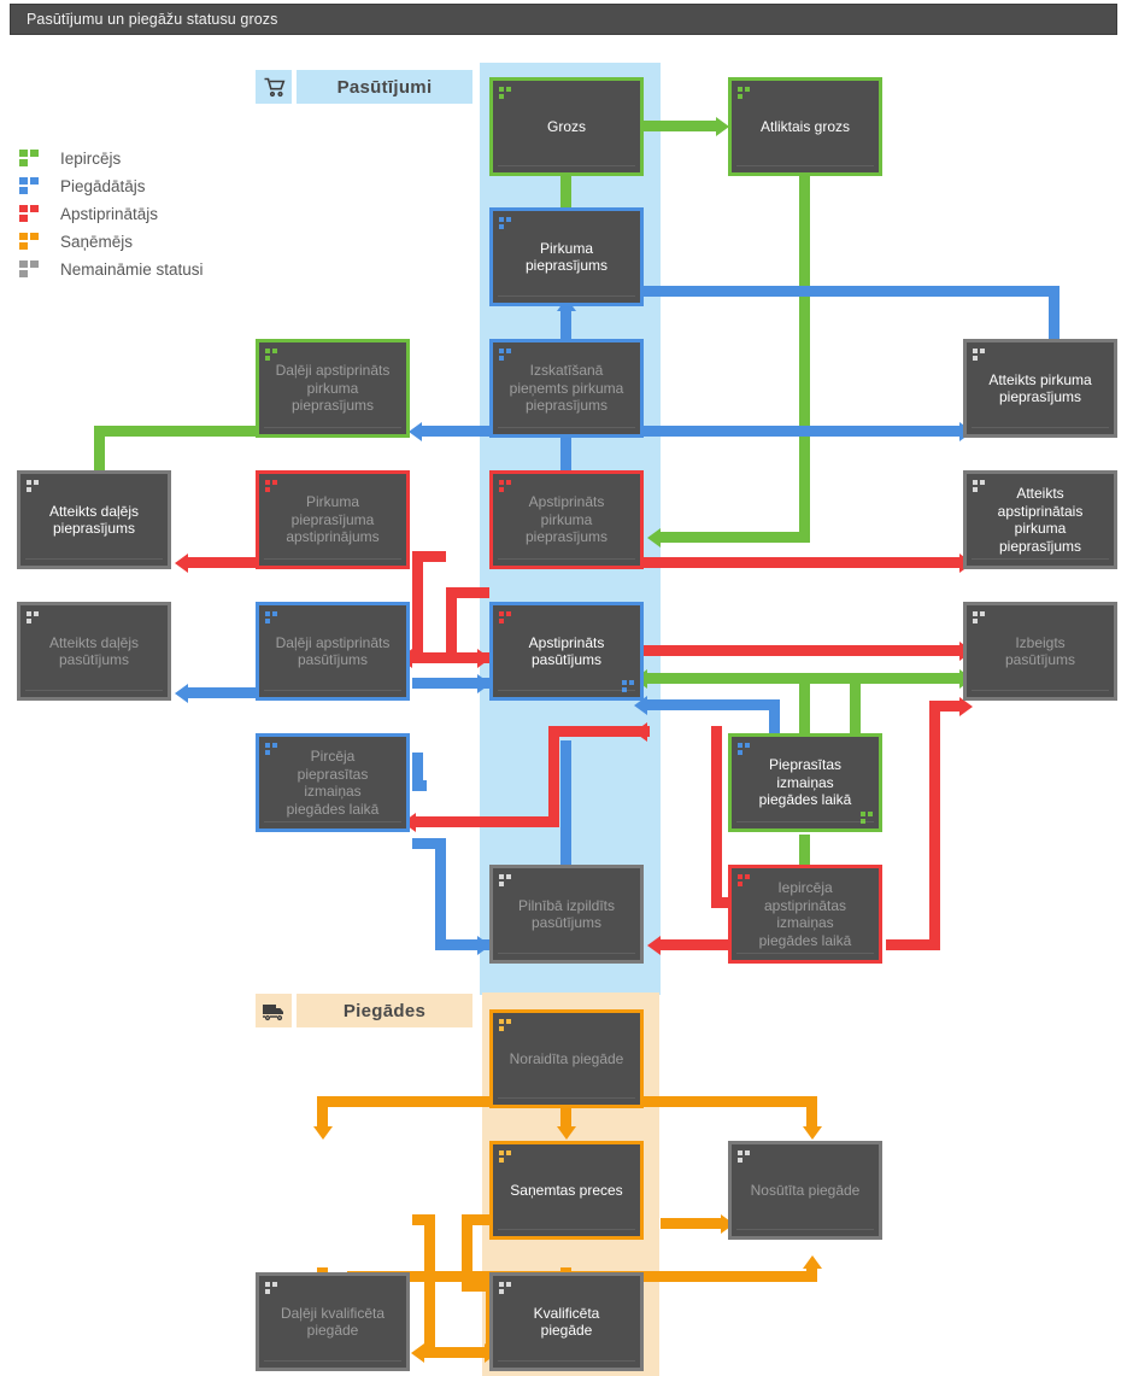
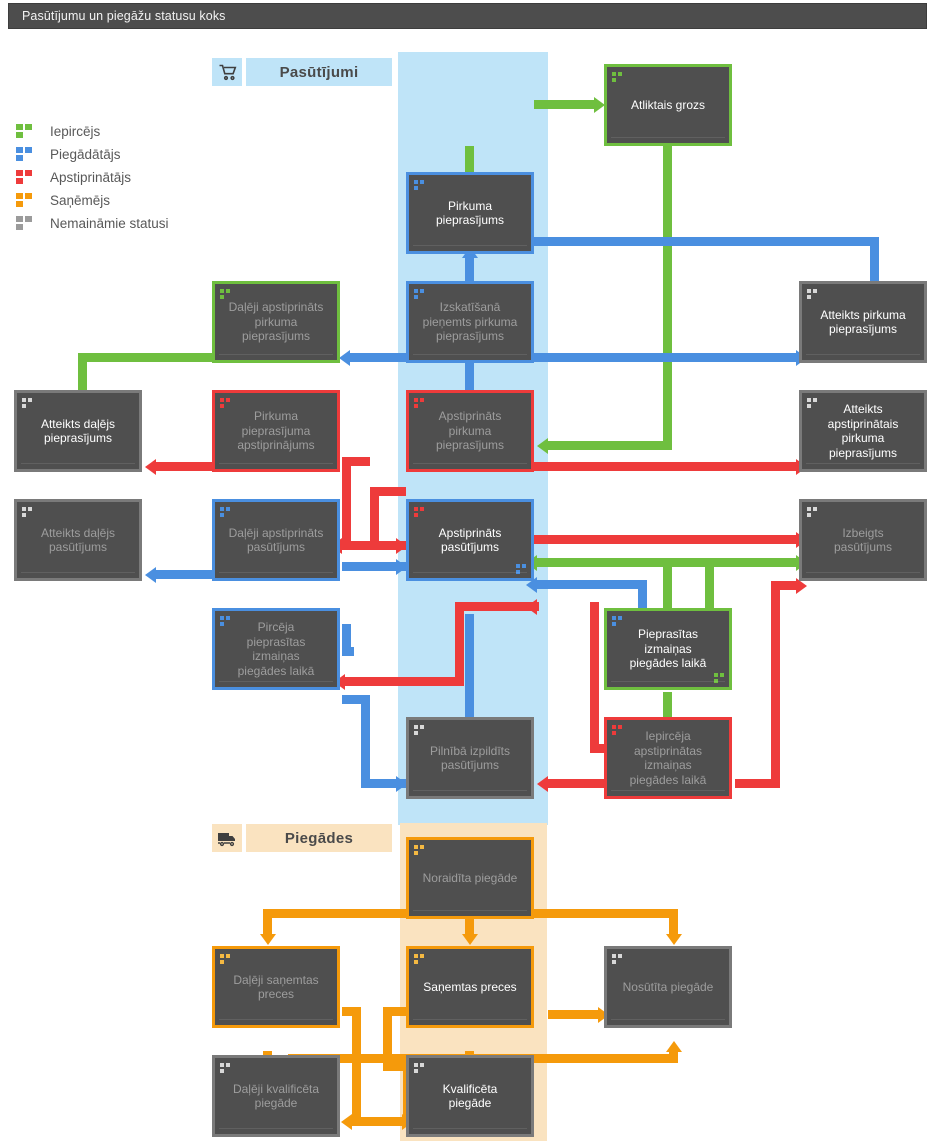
- Pasūtījumu un piegāžu statusu grozs
+ Pasūtījumu un piegāžu statusu koks
  Pasūtījumi
  Piegādes
  Iepircējs
  Piegādātājs
  Apstiprinātājs
  Saņēmējs
  Nemaināmie statusi
- Grozs
  Atliktais grozs
  Pirkuma
  pieprasījums
  Daļēji apstiprināts
  pirkuma
  pieprasījums
  Izskatīšanā
  pieņemts pirkuma
  pieprasījums
  Atteikts pirkuma
  pieprasījums
  Atteikts daļējs
  pieprasījums
  Pirkuma
  pieprasījuma
  apstiprinājums
  Apstiprināts
  pirkuma
  pieprasījums
  Atteikts
  apstiprinātais
  pirkuma
  pieprasījums
  Atteikts daļējs
  pasūtījums
  Daļēji apstiprināts
  pasūtījums
  Apstiprināts
  pasūtījums
  Izbeigts
  pasūtījums
  Pircēja
  pieprasītas
  izmaiņas
  piegādes laikā
  Pieprasītas
  izmaiņas
  piegādes laikā
  Pilnībā izpildīts
  pasūtījums
  Iepircēja
  apstiprinātas
  izmaiņas
  piegādes laikā
  Noraidīta piegāde
+ Daļēji saņemtas
+ preces
  Saņemtas preces
  Nosūtīta piegāde
  Daļēji kvalificēta
  piegāde
  Kvalificēta
  piegāde
